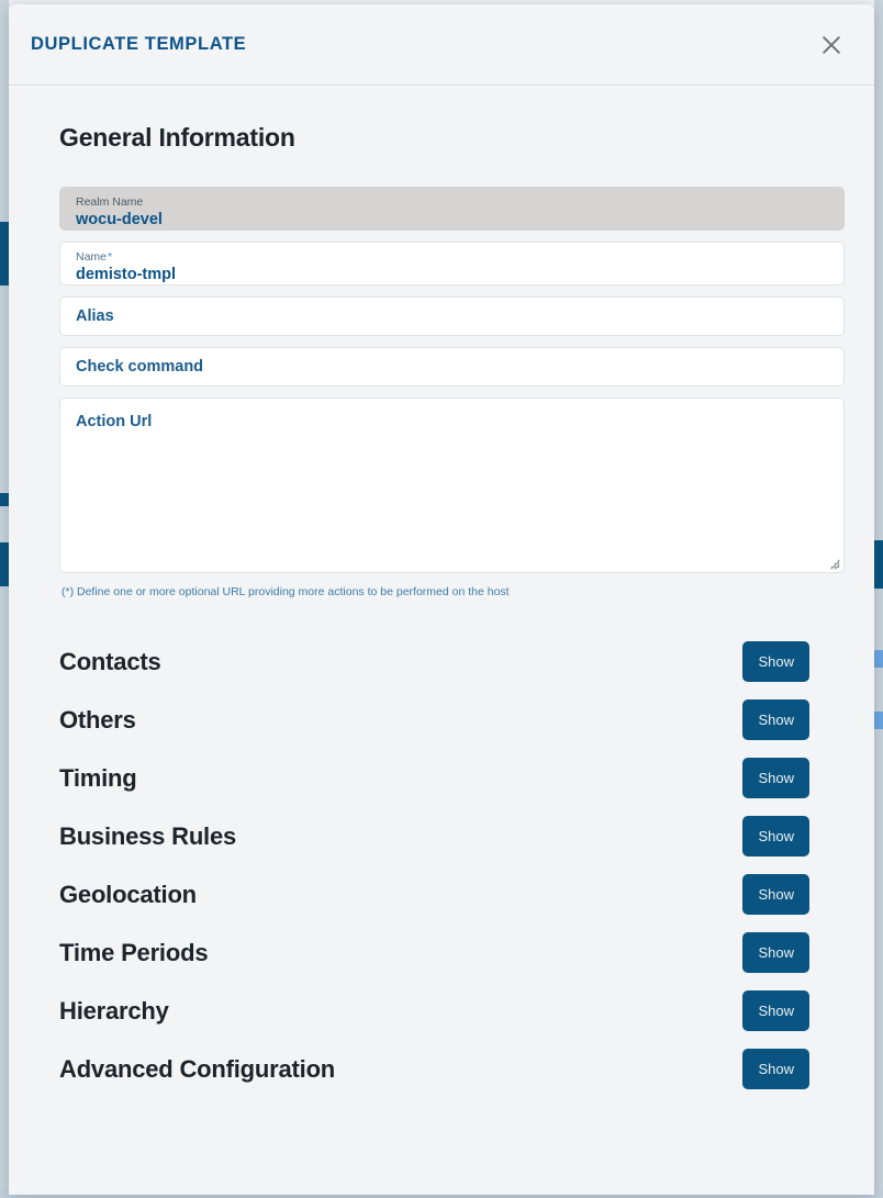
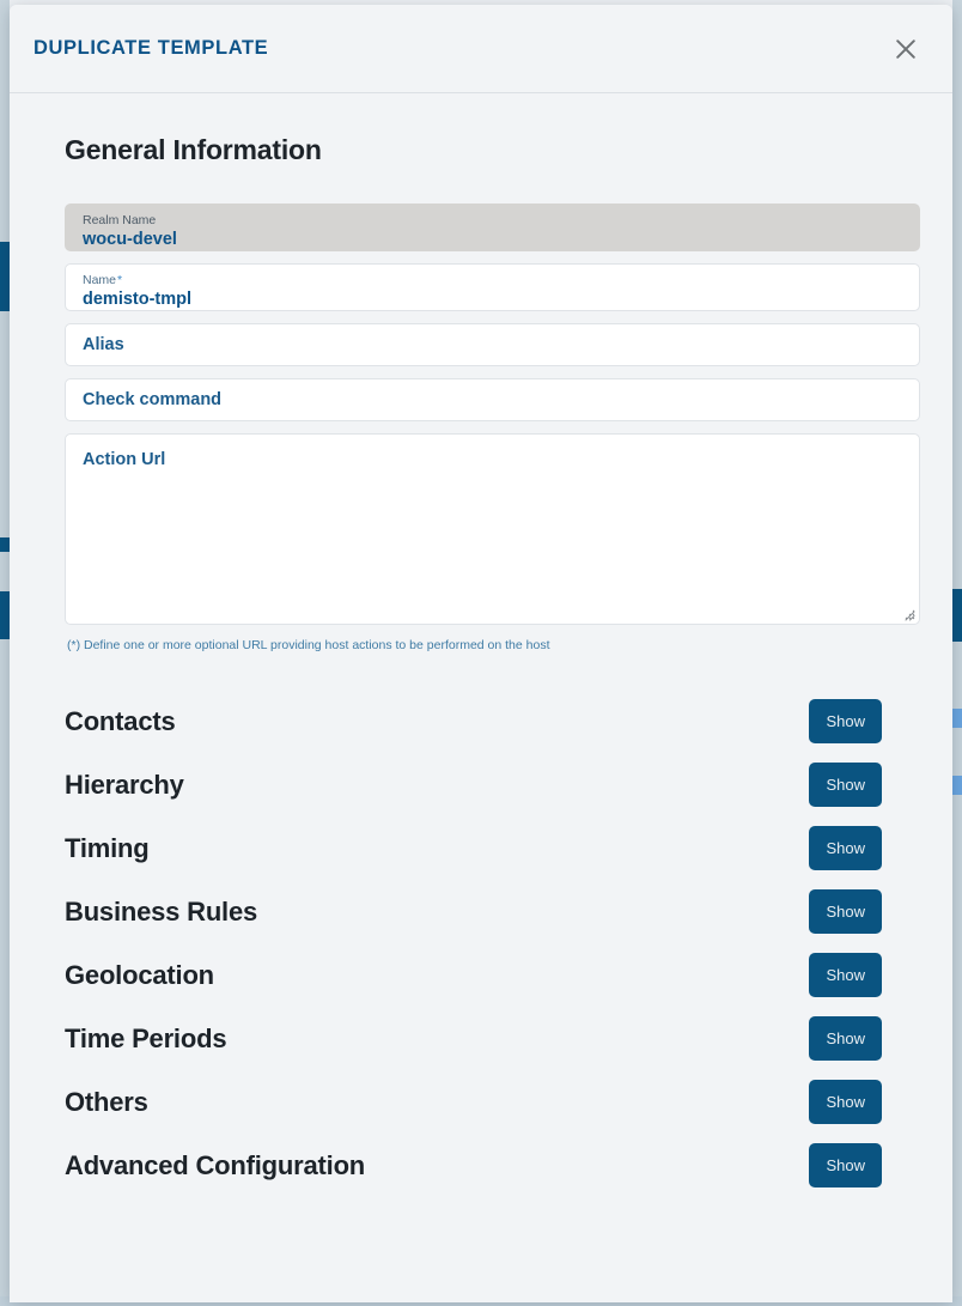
  DUPLICATE TEMPLATE
  General Information
  Realm Name
  wocu-devel
  Name*
  demisto-tmpl
  Alias
  Check command
  Action Url
- (*) Define one or more optional URL providing more actions to be performed on the host
+ (*) Define one or more optional URL providing host actions to be performed on the host
  Contacts
  Show
- Others
+ Hierarchy
  Show
  Timing
  Show
  Business Rules
  Show
  Geolocation
  Show
  Time Periods
  Show
- Hierarchy
+ Others
  Show
  Advanced Configuration
  Show
